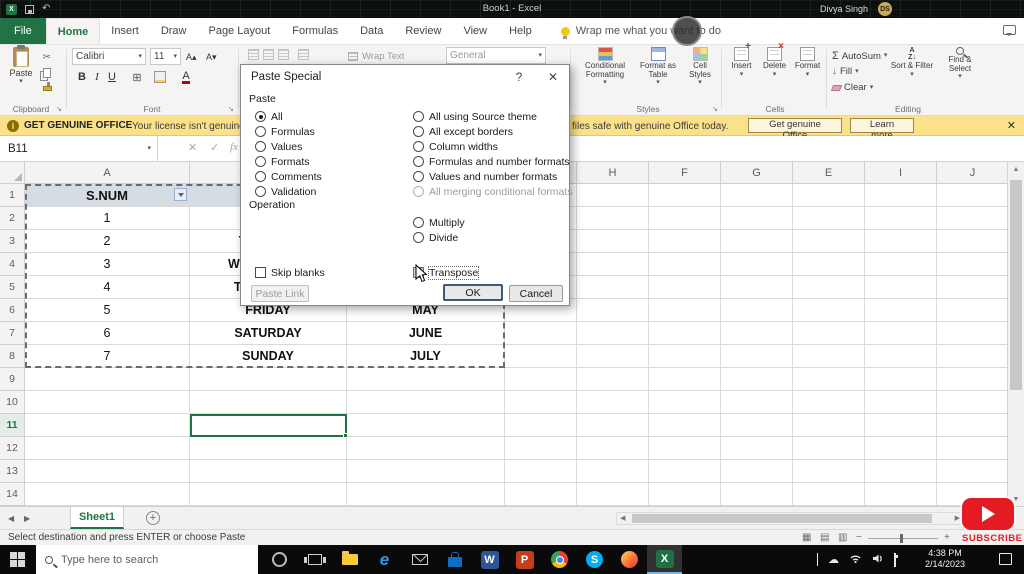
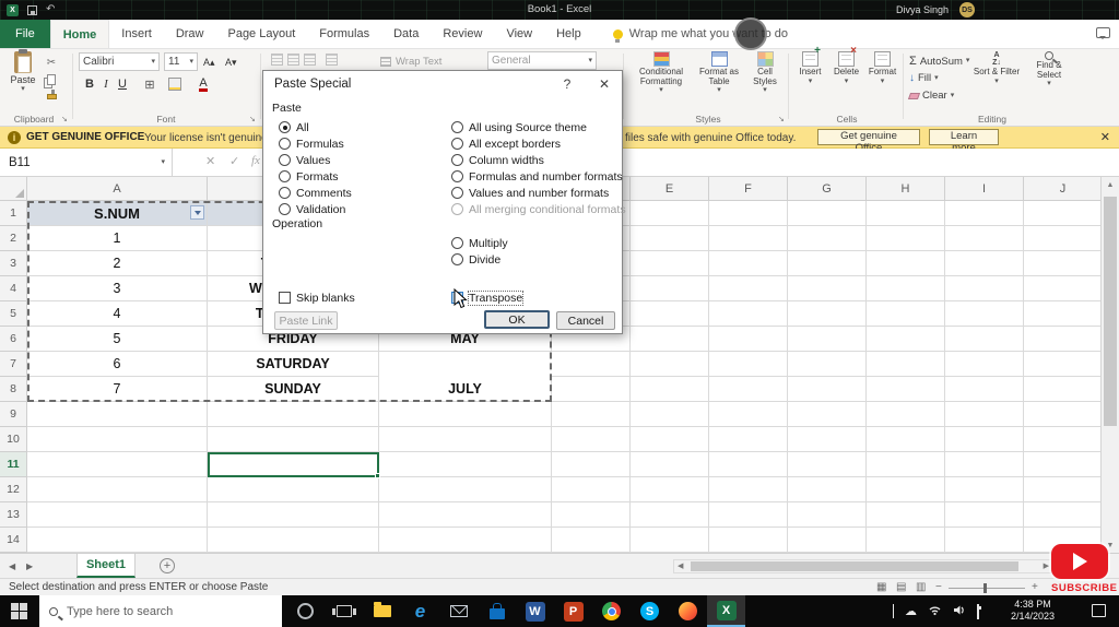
  ↶
  Book1 - Excel
  Divya Singh
  File
  Home
  Insert
  Draw
  Page Layout
  Formulas
  Data
  Review
  View
  Help
  Wrap me what you want to do
  Paste
  ✂
  Clipboard
  Calibri
  11
  A▴
  A▾
  B
  I
  U
  ⊞
  A
  Font
  Wrap Text
  General
  Conditional Formatting
  Format as Table
  Cell Styles
  Styles
  Insert
  Delete
  Format
  Cells
  Σ
  AutoSum
  ↓
  Fill
  Clear
  Sort & Filter
  Find & Select
  Editing
  i
  GET GENUINE OFFICE
  Your license isn't genuin
  files safe with genuine Office today.
  ✕
  B11
  ✕
  ✓
  fx
  A
- H
+ E
  F
  G
- E
+ H
  I
  J
  1
  S.NUM
  2
  1
  3
  2
  4
  3
  5
  4
  6
  5
  FRIDAY
  MAY
  7
  6
  SATURDAY
- JUNE
  8
  7
  SUNDAY
  JULY
  9
  10
  11
  12
  13
  14
  ◀
  ▶
  Sheet1
  +
  Select destination and press ENTER or choose Paste
  ▦
  ▤
  ▥
  −
  +
  Type here to search
  e
  W
  P
  S
  X
  ☁
  4:38 PM
  2/14/2023
  Paste Special
  ?
  ✕
  Paste
  All
  Formulas
  Values
  Formats
  Comments
  Validation
  All using Source theme
  All except borders
  Column widths
  Formulas and number formats
  Values and number formats
  All merging conditional formats
  Operation
  Multiply
  Divide
  Skip blanks
  Transpose
  Paste Link
  OK
  Cancel
  SUBSCRIBE
